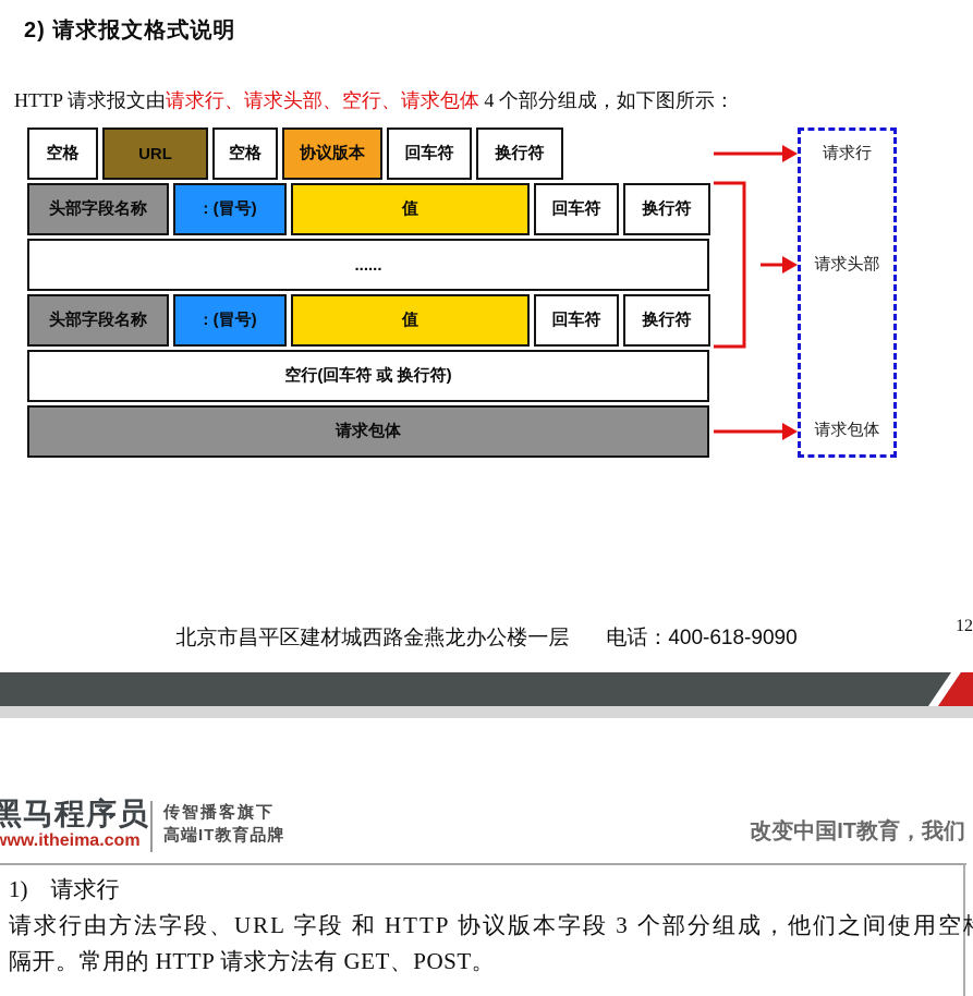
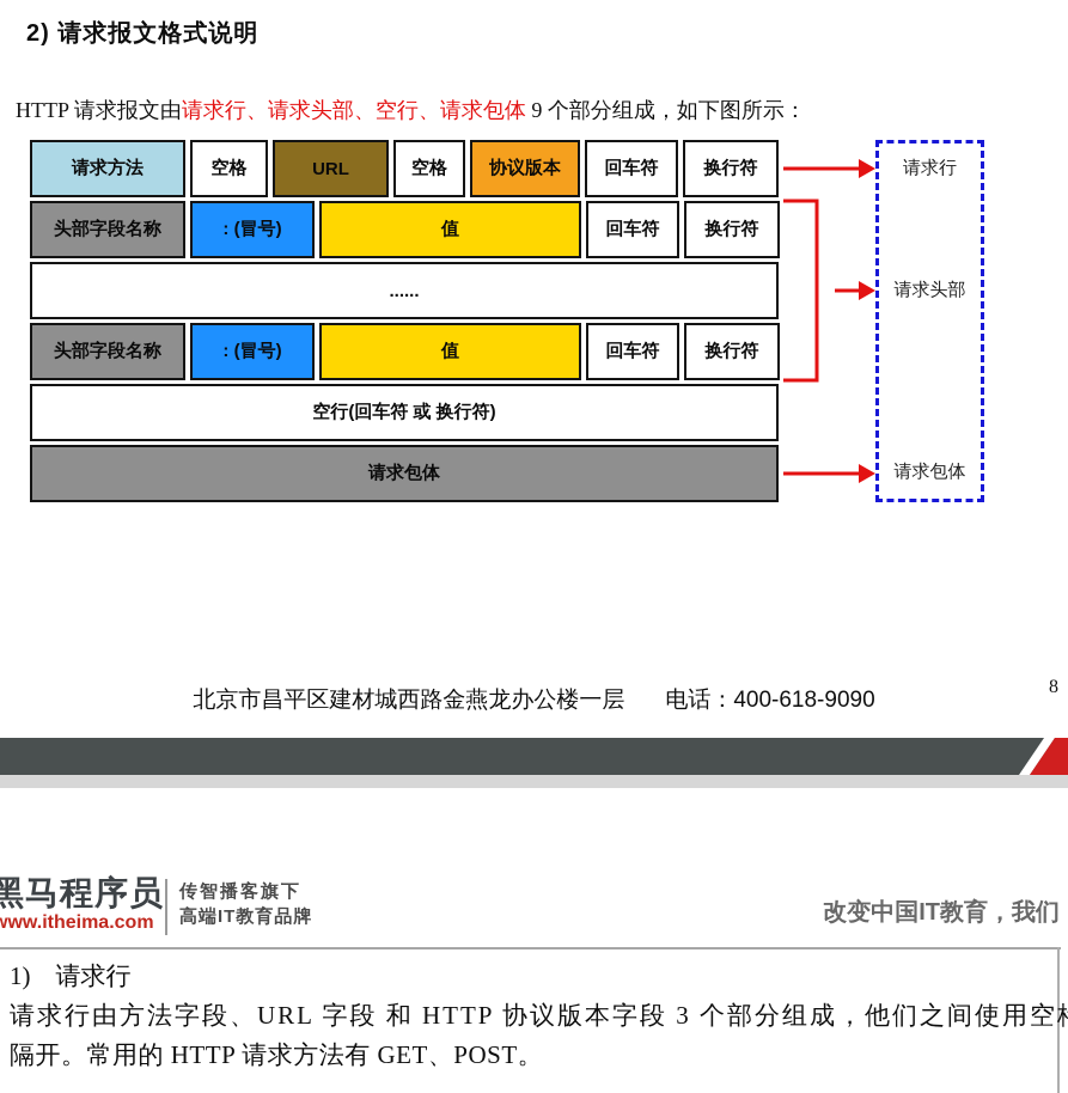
  2) 请求报文格式说明
- HTTP 请求报文由请求行、请求头部、空行、请求包体 4 个部分组成，如下图所示：
+ HTTP 请求报文由请求行、请求头部、空行、请求包体 9 个部分组成，如下图所示：
+ 请求方法
  空格
  URL
  空格
  协议版本
  回车符
  换行符
  头部字段名称
  : (冒号)
  值
  回车符
  换行符
  ......
  头部字段名称
  : (冒号)
  值
  回车符
  换行符
  空行(回车符 或 换行符)
  请求包体
  请求行
  请求头部
  请求包体
  北京市昌平区建材城西路金燕龙办公楼一层 电话：400-618-9090
- 12
+ 8
  黑马程序员
  www.itheima.com
  传智播客旗下
  高端IT教育品牌
  改变中国IT教育，我们
  1) 请求行
  请求行由方法字段、URL 字段 和 HTTP 协议版本字段 3 个部分组成，他们之间使用空
  隔开。常用的 HTTP 请求方法有 GET、POST。
